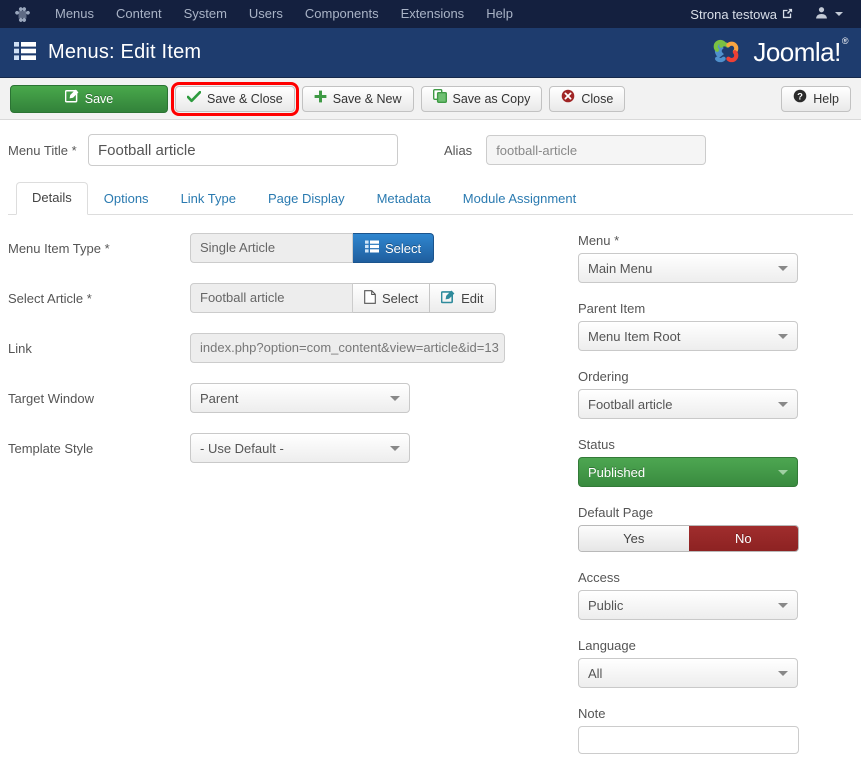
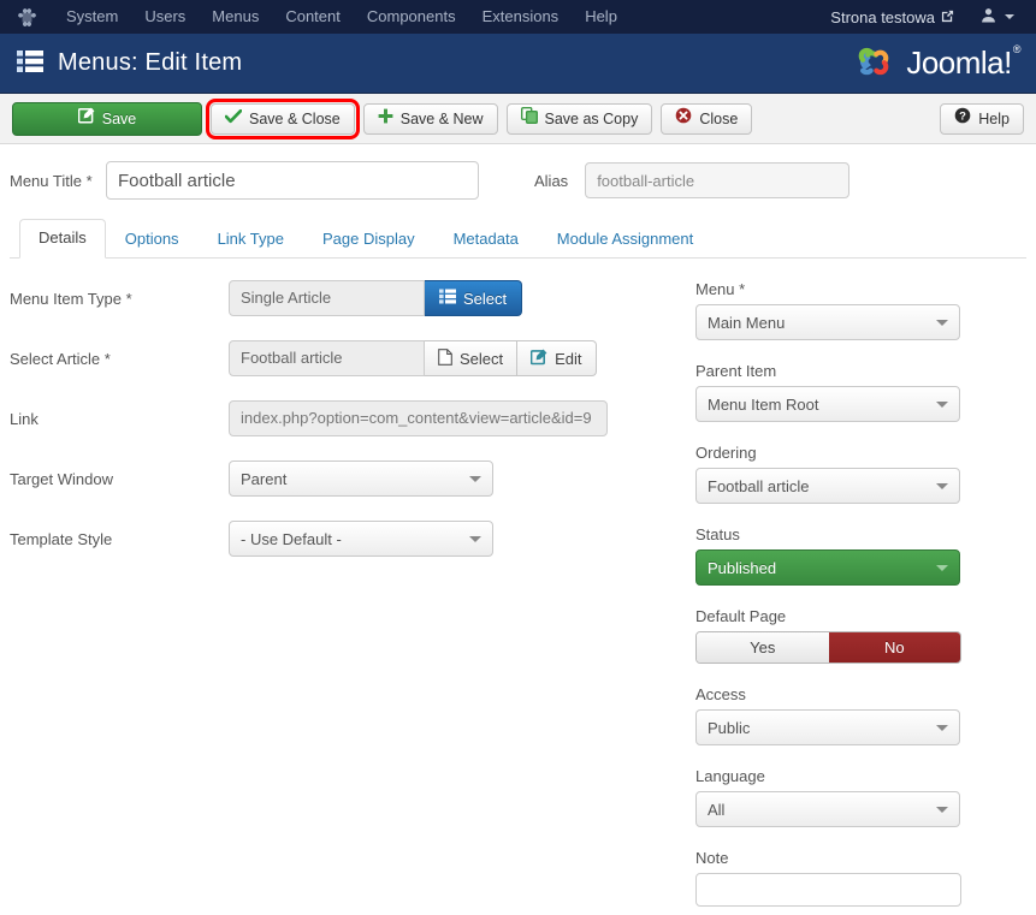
- Menus
+ System
- Content
+ Users
- System
+ Menus
- Users
+ Content
  Components
  Extensions
  Help
  Strona testowa
  Menus: Edit Item
  Joomla!®
  Save
  Save & Close
  Save & New
  Save as Copy
  Close
  ?
  Help
  Menu Title *
  Football article
  Alias
  football-article
  Details
  Options
  Link Type
  Page Display
  Metadata
  Module Assignment
  Menu Item Type *
  Single Article
  Select
  Select Article *
  Football article
  Select
  Edit
  Link
- index.php?option=com_content&view=article&id=13
+ index.php?option=com_content&view=article&id=9
  Target Window
  Parent
  Template Style
  - Use Default -
  Menu *
  Main Menu
  Parent Item
  Menu Item Root
  Ordering
  Football article
  Status
  Published
  Default Page
  Yes
  No
  Access
  Public
  Language
  All
  Note
